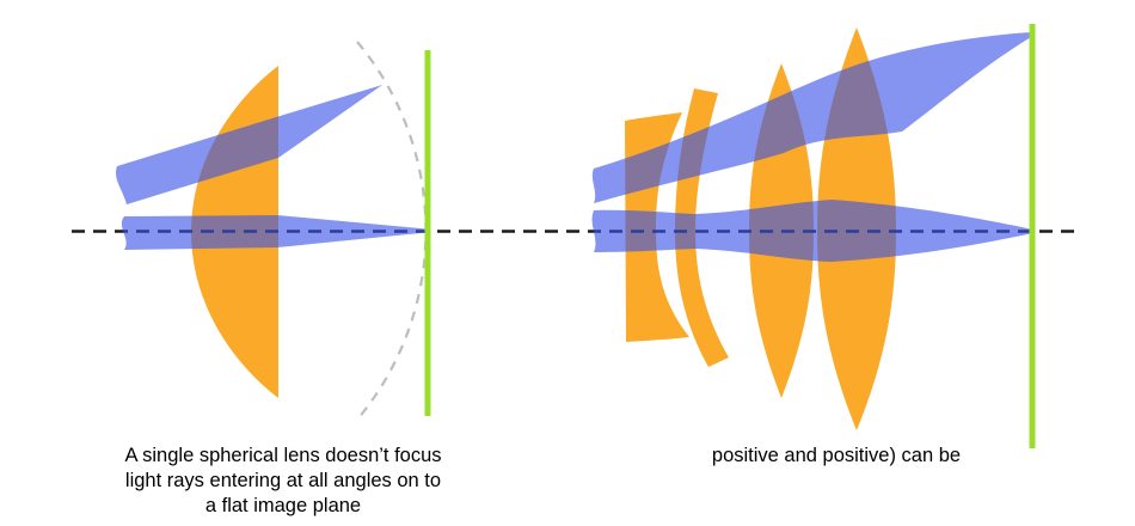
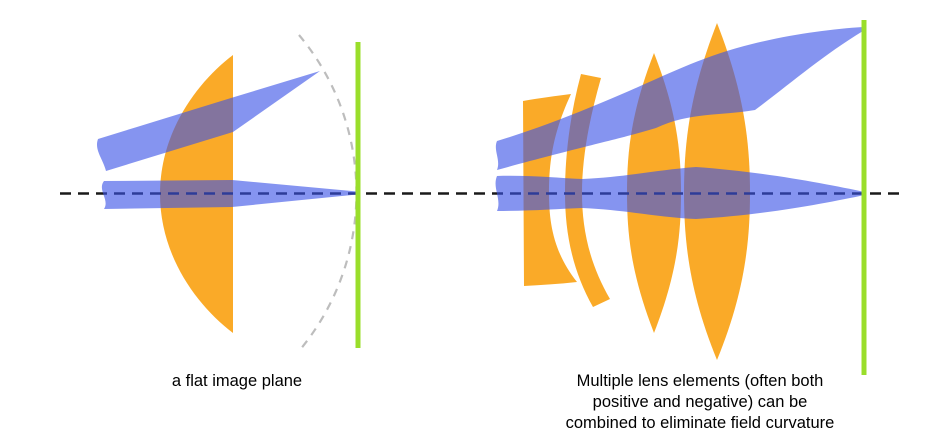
- A single spherical lens doesn’t focus
- light rays entering at all angles on to
  a flat image plane
+ Multiple lens elements (often both
- positive and positive) can be
+ positive and negative) can be
+ combined to eliminate field curvature
